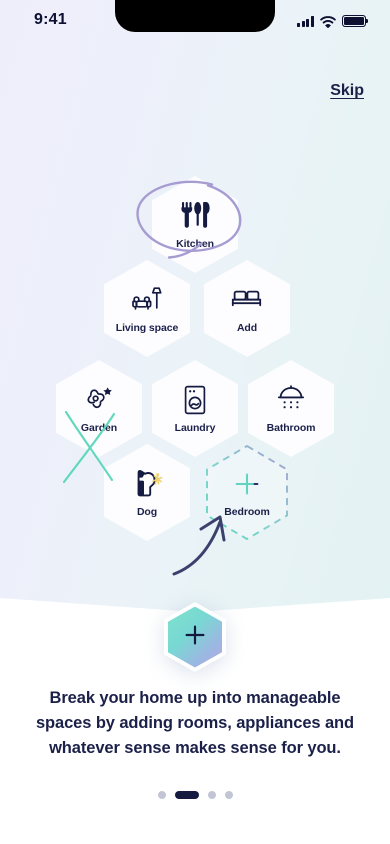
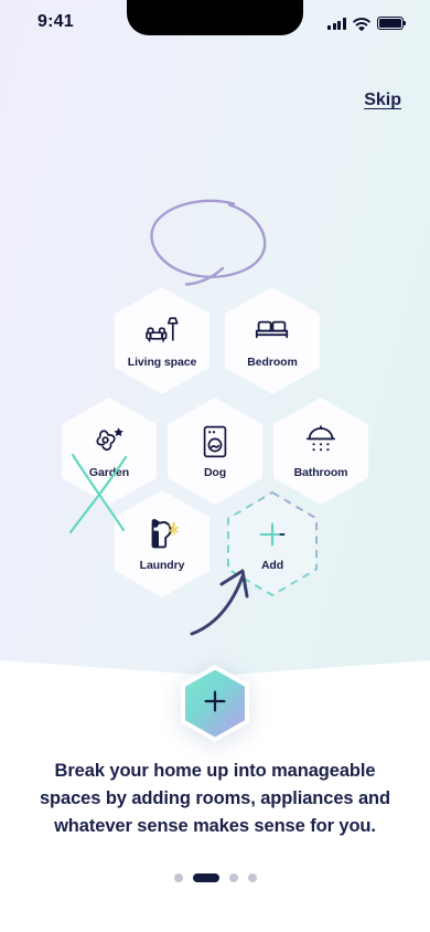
- Kitchen
  Living space
- Add
+ Bedroom
  Garden
- Laundry
+ Dog
  Bathroom
- Dog
+ Laundry
- Bedroom
+ Add
  9:41
  Skip
  Break your home up into manageable spaces by adding rooms, appliances and whatever sense makes sense for you.
